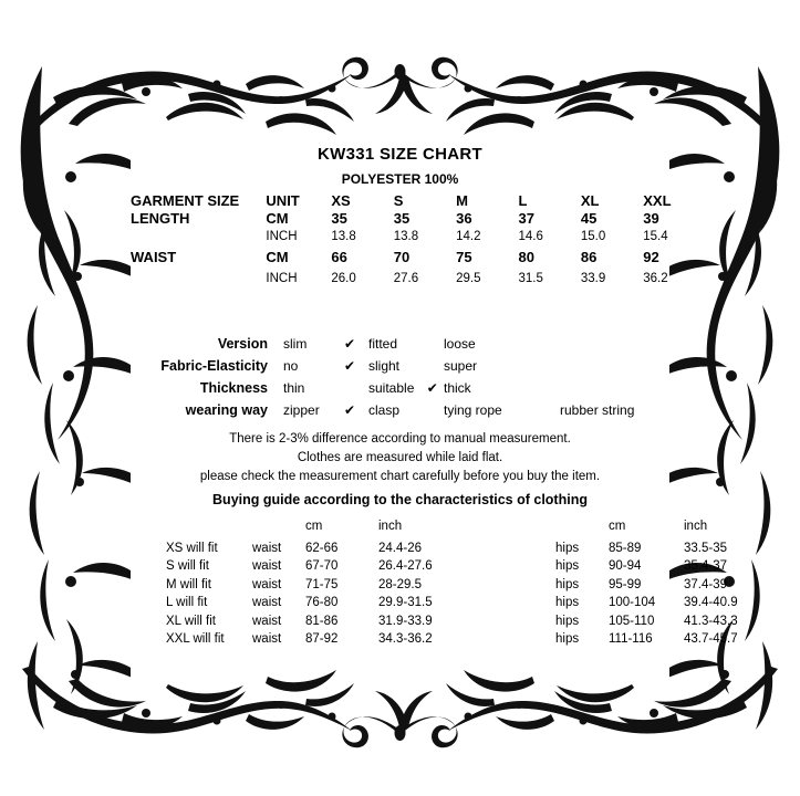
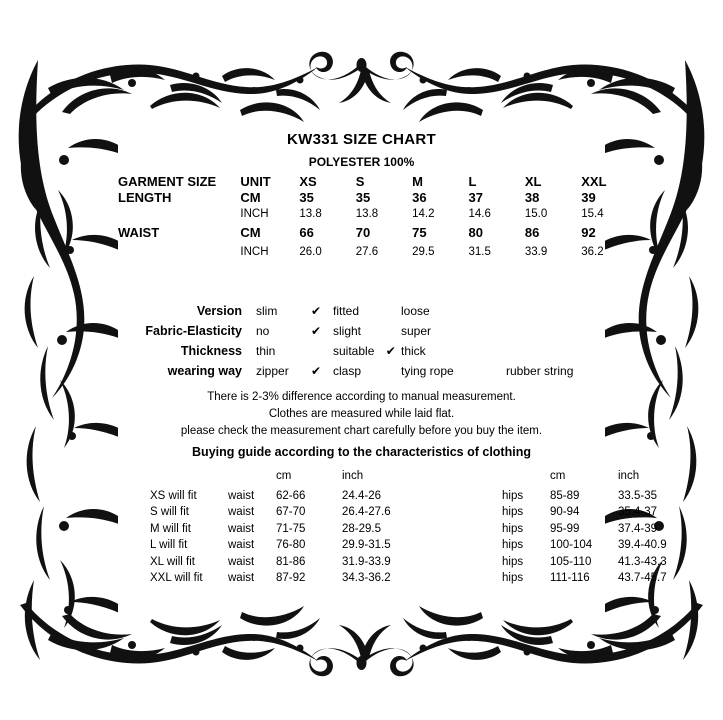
  KW331 SIZE CHART
  POLYESTER 100%
  GARMENT SIZE	UNIT	XS	S	M	L	XL	XXL
- LENGTH	CM	35	35	36	37	45	39
+ LENGTH	CM	35	35	36	37	38	39
  	INCH	13.8	13.8	14.2	14.6	15.0	15.4
  WAIST	CM	66	70	75	80	86	92
  	INCH	26.0	27.6	29.5	31.5	33.9	36.2
  Version	slim	✔	fitted	loose
  Fabric-Elasticity	no	✔	slight	super
  Thickness	thin		suitable ✔	thick
  wearing way	zipper	✔	clasp	tying rope	rubber string
  There is 2-3% difference according to manual measurement.
  Clothes are measured while laid flat.
  please check the measurement chart carefully before you buy the item.
  Buying guide according to the characteristics of clothing
  		cm	inch		cm	inch
  XS will fit	waist	62-66	24.4-26	hips	85-89	33.5-35
  S will fit	waist	67-70	26.4-27.6	hips	90-94	35.4-37
  M will fit	waist	71-75	28-29.5	hips	95-99	37.4-39
  L will fit	waist	76-80	29.9-31.5	hips	100-104	39.4-40.9
  XL will fit	waist	81-86	31.9-33.9	hips	105-110	41.3-43.3
  XXL will fit	waist	87-92	34.3-36.2	hips	111-116	43.7-45.7
